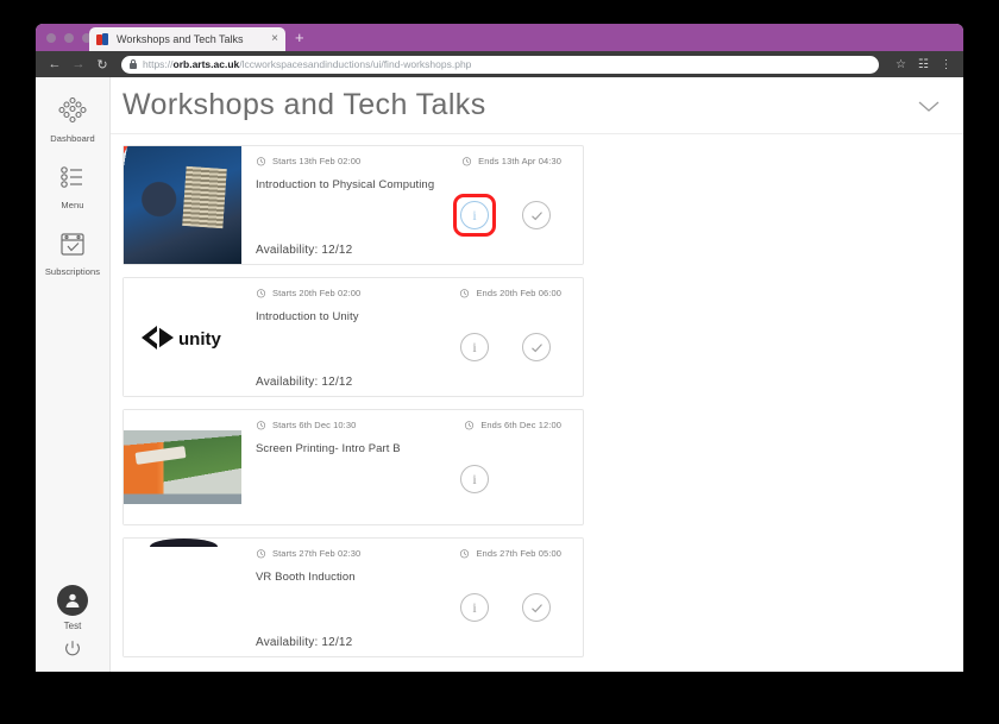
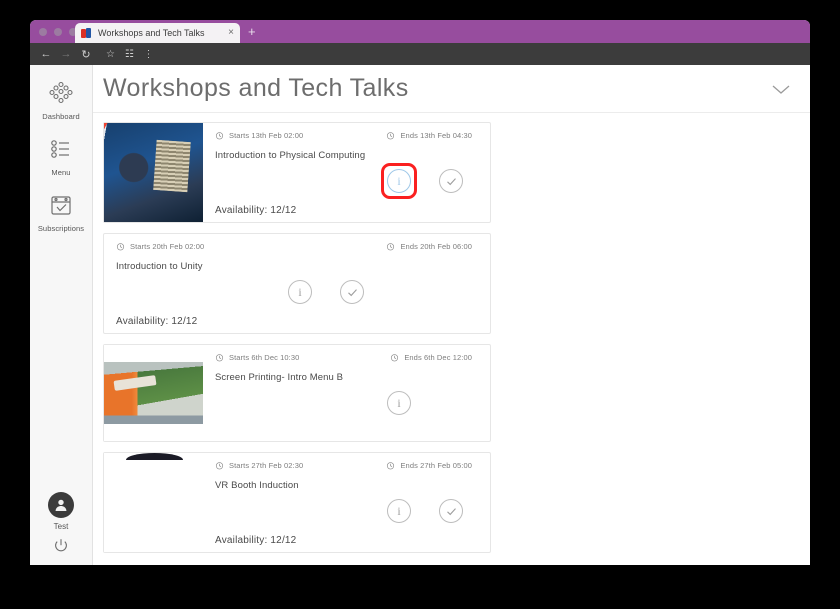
  Workshops and Tech Talks
  ×
  +
  ←
  →
  ↻
- https://orb.arts.ac.uk/lccworkspacesandinductions/ui/find-workshops.php
  ☆
  ☷
  ⋮
  Dashboard
  Menu
  Subscriptions
  Test
  Workshops and Tech Talks
  Starts
  13th Feb 02:00
  Ends
- 13th Apr 04:30
+ 13th Feb 04:30
  Introduction to Physical Computing
  i
  Availability: 12/12
- unity
  Starts
  20th Feb 02:00
  Ends
  20th Feb 06:00
  Introduction to Unity
  i
  Availability: 12/12
  Starts
  6th Dec 10:30
  Ends
  6th Dec 12:00
- Screen Printing- Intro Part B
+ Screen Printing- Intro Menu B
  i
  Starts
  27th Feb 02:30
  Ends
  27th Feb 05:00
  VR Booth Induction
  i
  Availability: 12/12
